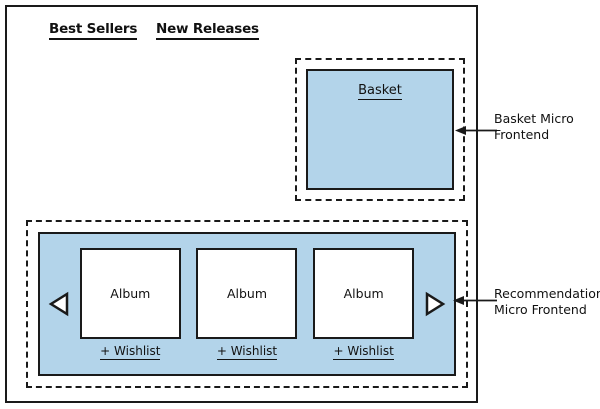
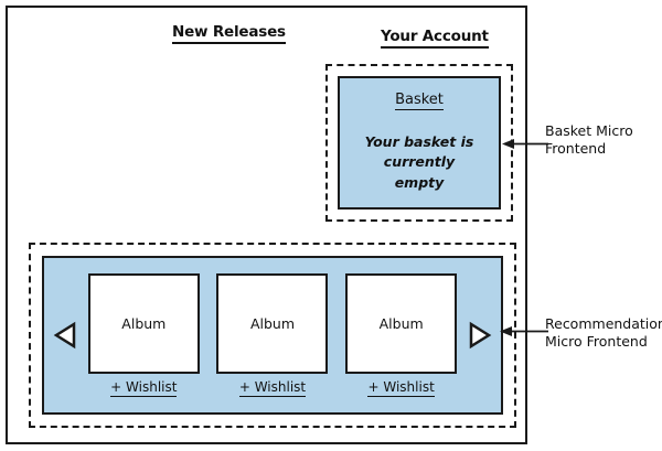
- Best Sellers
  New Releases
+ Your Account
  Basket
+ Your basket is currently empty
  Album
  + Wishlist
  Album
  + Wishlist
  Album
  + Wishlist
  Basket Micro
  Frontend
  Recommendatio
  Micro Frontend
